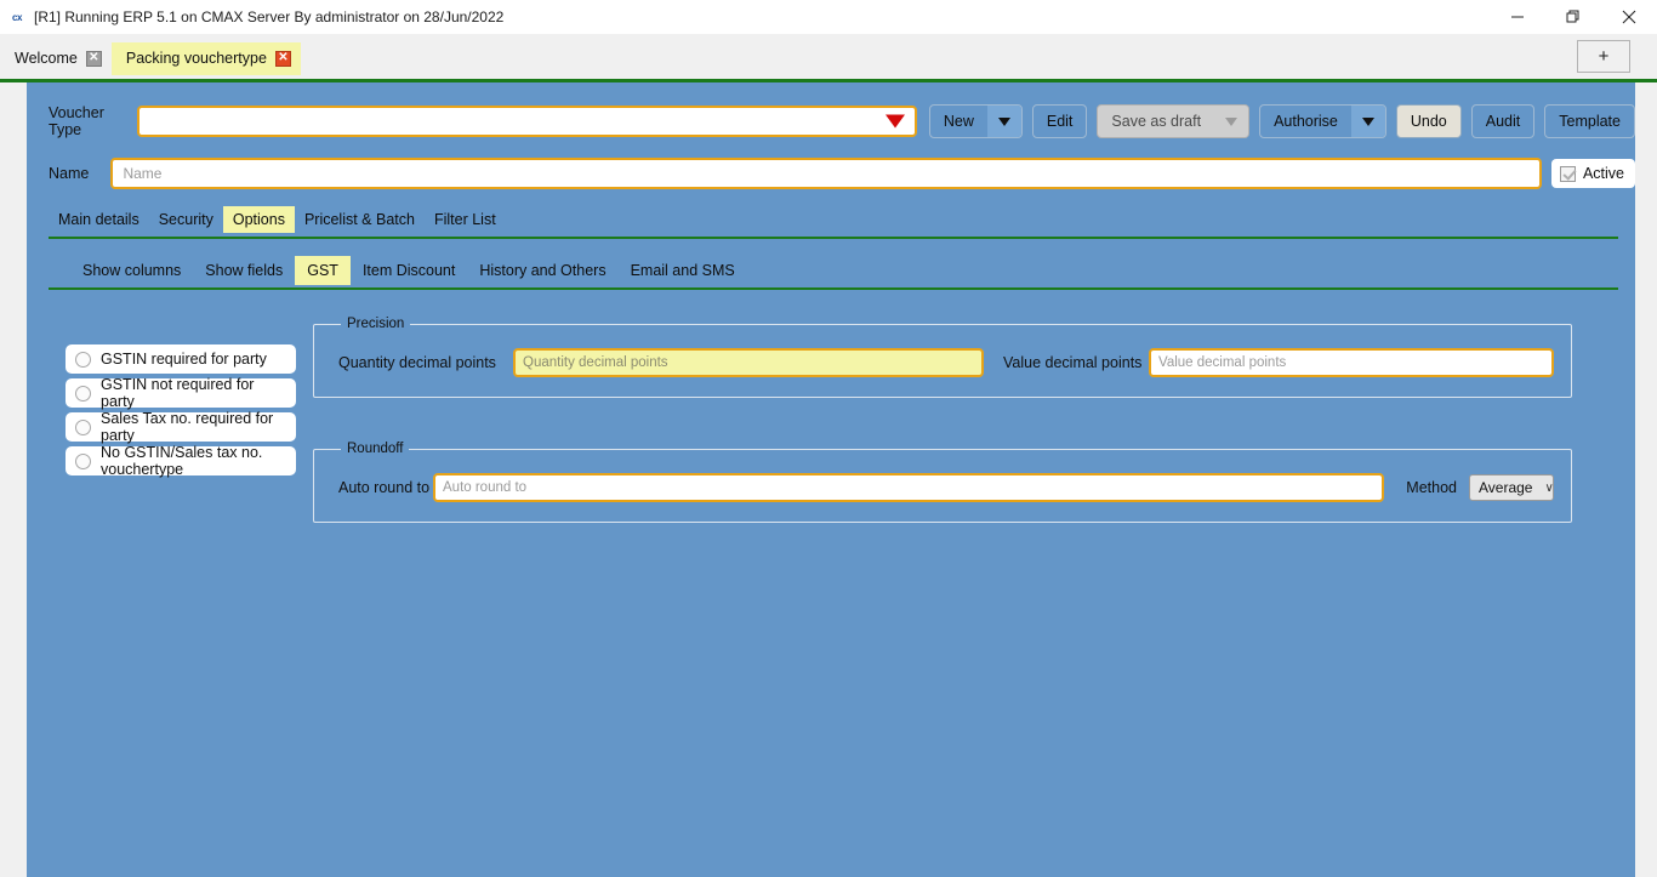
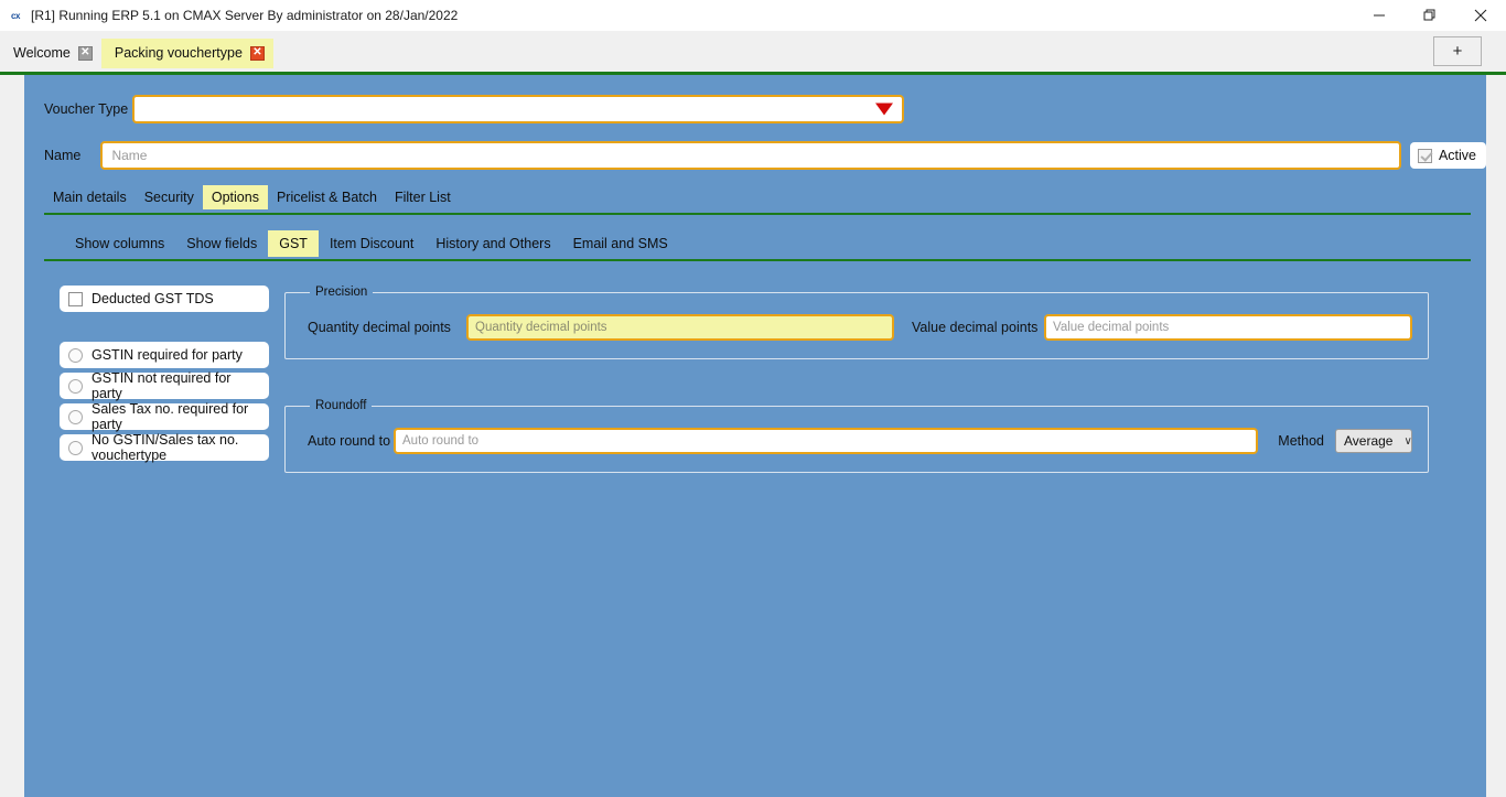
  cx
- [R1] Running ERP 5.1 on CMAX Server By administrator on 28/Jun/2022
+ [R1] Running ERP 5.1 on CMAX Server By administrator on 28/Jan/2022
  Welcome
  ✕
  Packing vouchertype
  ✕
  +
  Voucher Type
- New
- Edit
- Save as draft
- Authorise
- Undo
- Audit
- Template
  Name
  Name
  Active
  Main details
  Security
  Options
  Pricelist & Batch
  Filter List
  Show columns
  Show fields
  GST
  Item Discount
  History and Others
  Email and SMS
+ Deducted GST TDS
  GSTIN required for party
  GSTIN not required for party
  Sales Tax no. required for party
  No GSTIN/Sales tax no. vouchertype
  Precision
  Quantity decimal points
  Quantity decimal points
  Value decimal points
  Value decimal points
  Roundoff
  Auto round to
  Auto round to
  Method
  Average
  ∨
